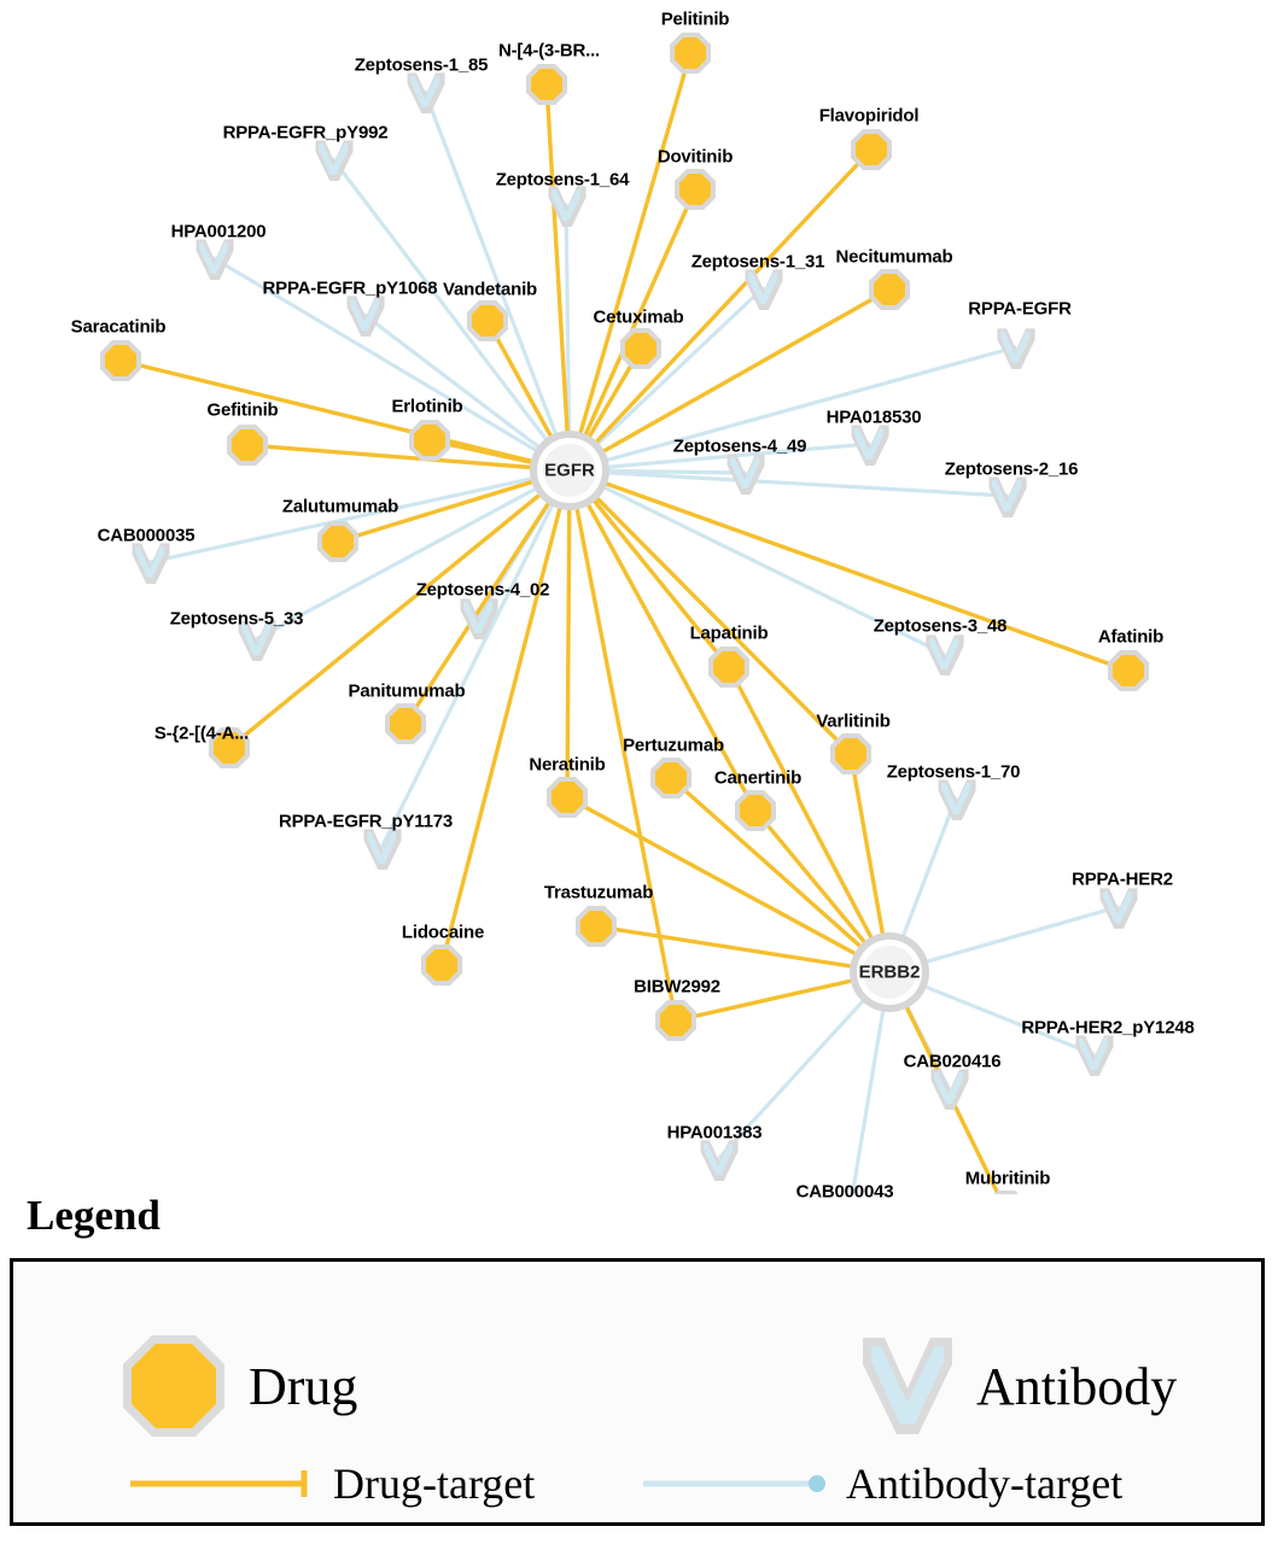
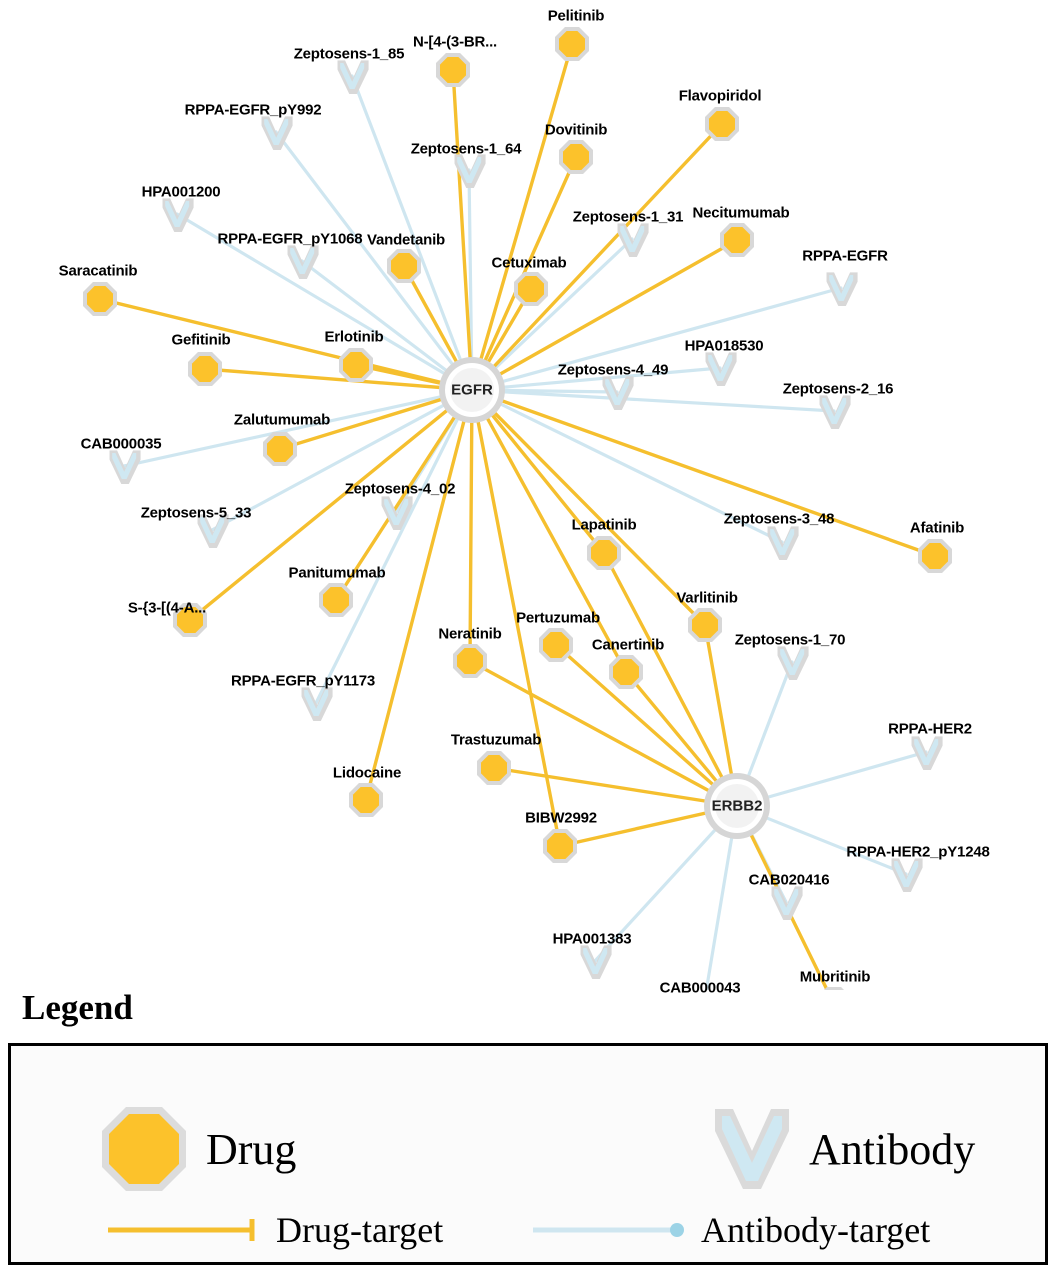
  Zeptosens-1_85
  RPPA-EGFR_pY992
  Zeptosens-1_64
  HPA001200
  Zeptosens-1_31
  RPPA-EGFR_pY1068
  RPPA-EGFR
  HPA018530
  Zeptosens-4_49
  Zeptosens-2_16
  CAB000035
  Zeptosens-5_33
  Zeptosens-4_02
  Zeptosens-3_48
  Zeptosens-1_70
  RPPA-EGFR_pY1173
  RPPA-HER2
  RPPA-HER2_pY1248
  CAB020416
  HPA001383
  CAB000043
  Pelitinib
  N-[4-(3-BR...
  Flavopiridol
  Dovitinib
  Necitumumab
  Vandetanib
  Cetuximab
  Saracatinib
  Gefitinib
  Erlotinib
  Zalutumumab
  Afatinib
  Lapatinib
  Varlitinib
  Panitumumab
- S-{2-[(4-A...
+ S-{3-[(4-A...
  Pertuzumab
  Neratinib
  Canertinib
  Trastuzumab
  Lidocaine
  BIBW2992
  Mubritinib
  EGFR
  ERBB2
  Legend
  Drug
  Antibody
  Drug-target
  Antibody-target
